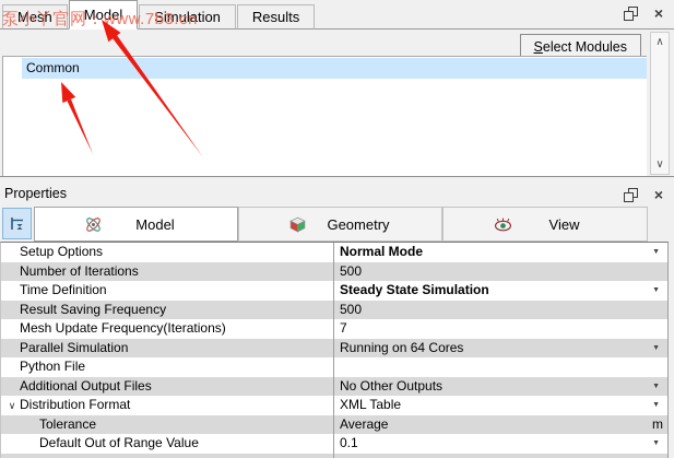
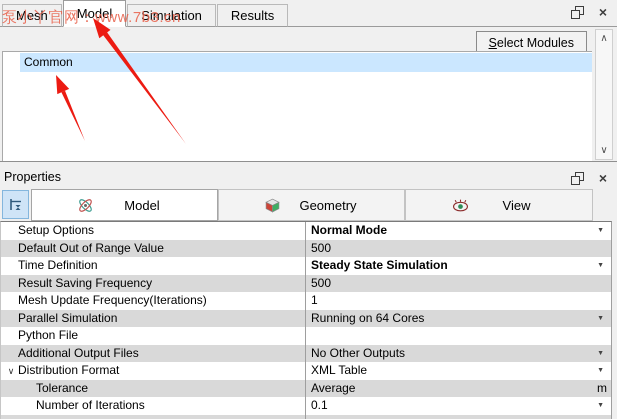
  Mesh
  Model
  Simulation
  Results
  ×
  Select Modules
  Common
  ∧
  ∨
  Properties
  ×
  Model
  Geometry
  View
  Setup Options
  Normal Mode
- Number of Iterations
+ Default Out of Range Value
  500
  Time Definition
  Steady State Simulation
  Result Saving Frequency
  500
  Mesh Update Frequency(Iterations)
- 7
+ 1
  Parallel Simulation
  Running on 64 Cores
  Python File
  Additional Output Files
  No Other Outputs
  ∨ Distribution Format
  XML Table
  Tolerance
  Average
  m
- Default Out of Range Value
+ Number of Iterations
  0.1
  泵小丫官网：www.7b3.cn
